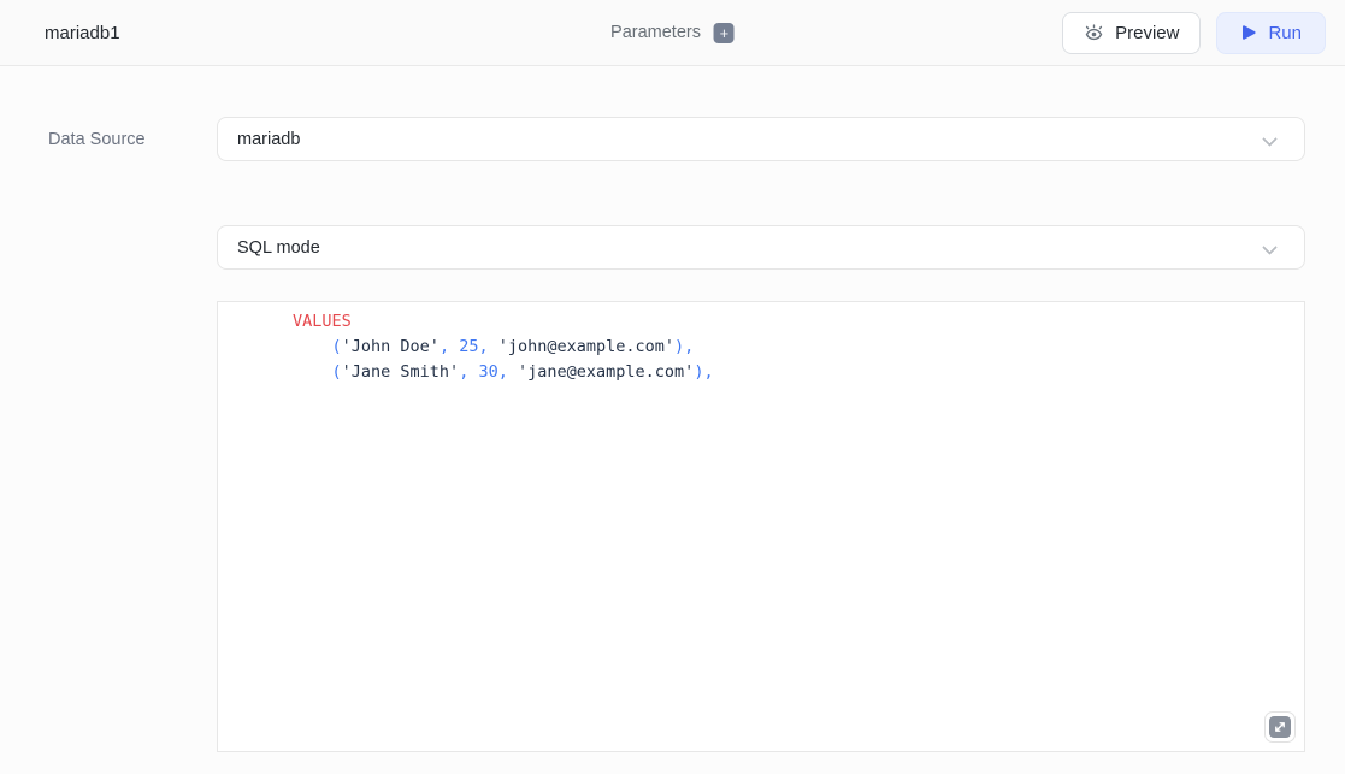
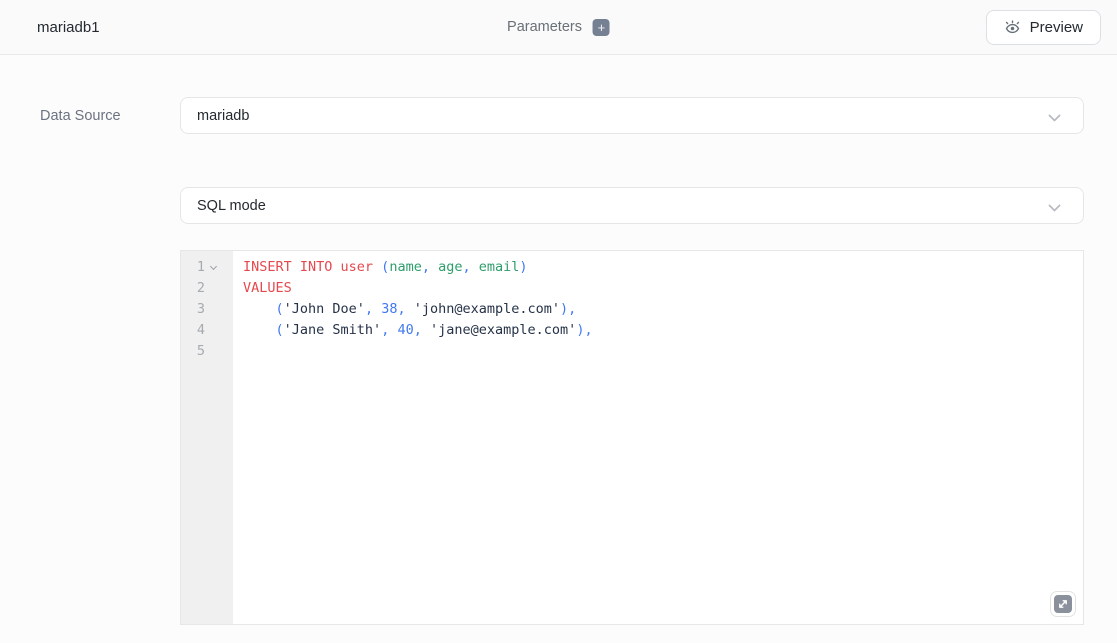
  mariadb1
  Parameters
  +
  Preview
- Run
  Data Source
  mariadb
  SQL mode
+ 1
+ 2
+ 3
+ 4
+ 5
+ INSERT INTO user (name, age, email)
  VALUES
- ('John Doe', 25, 'john@example.com'),
+ ('John Doe', 38, 'john@example.com'),
- ('Jane Smith', 30, 'jane@example.com'),
+ ('Jane Smith', 40, 'jane@example.com'),
